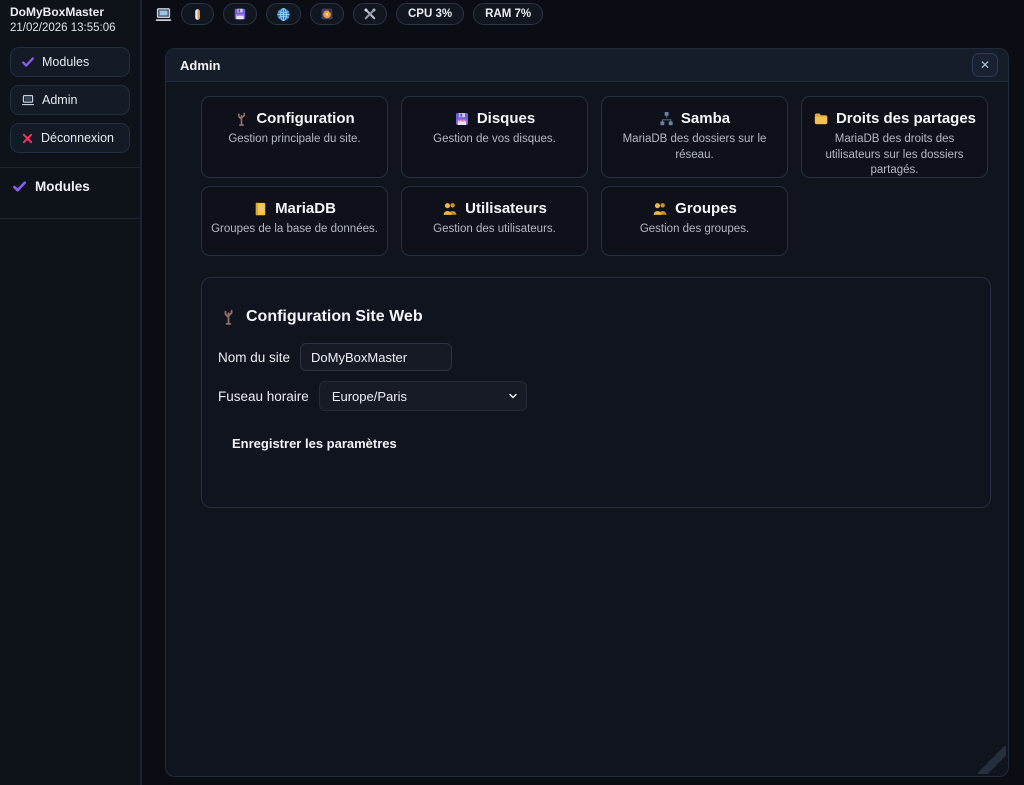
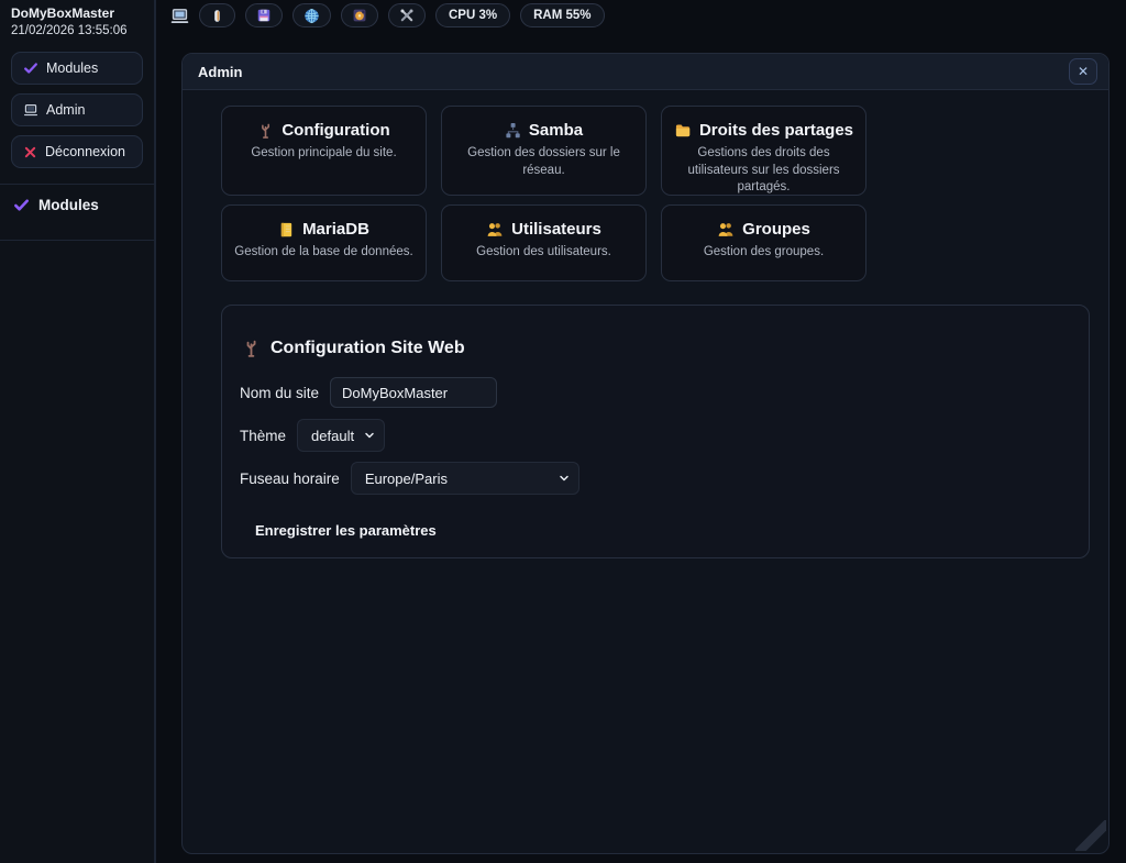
  DoMyBoxMaster
  21/02/2026 13:55:06
  Modules
  Admin
  Déconnexion
  Modules
  CPU 3%
- RAM 7%
+ RAM 55%
  Admin
  ✕
  Configuration
  Gestion principale du site.
- Disques
- Gestion de vos disques.
  Samba
- MariaDB des dossiers sur le réseau.
+ Gestion des dossiers sur le réseau.
  Droits des partages
- MariaDB des droits des utilisateurs sur les dossiers partagés.
+ Gestions des droits des utilisateurs sur les dossiers partagés.
  MariaDB
- Groupes de la base de données.
+ Gestion de la base de données.
  Utilisateurs
  Gestion des utilisateurs.
  Groupes
  Gestion des groupes.
  Configuration Site Web
  Nom du site
  DoMyBoxMaster
+ Thème
+ default
  Fuseau horaire
  Europe/Paris
  Enregistrer les paramètres
